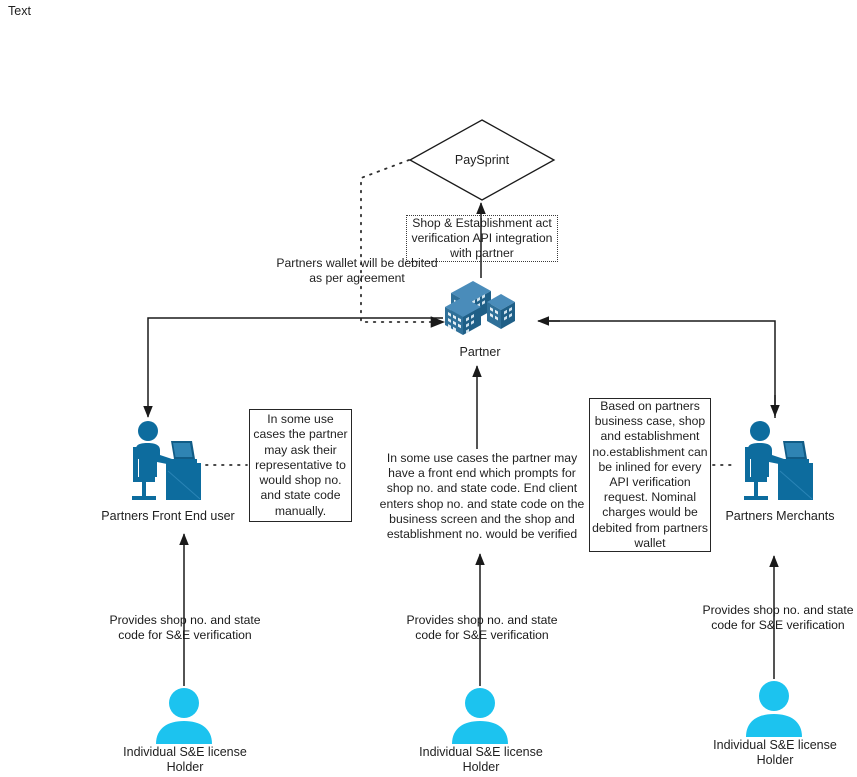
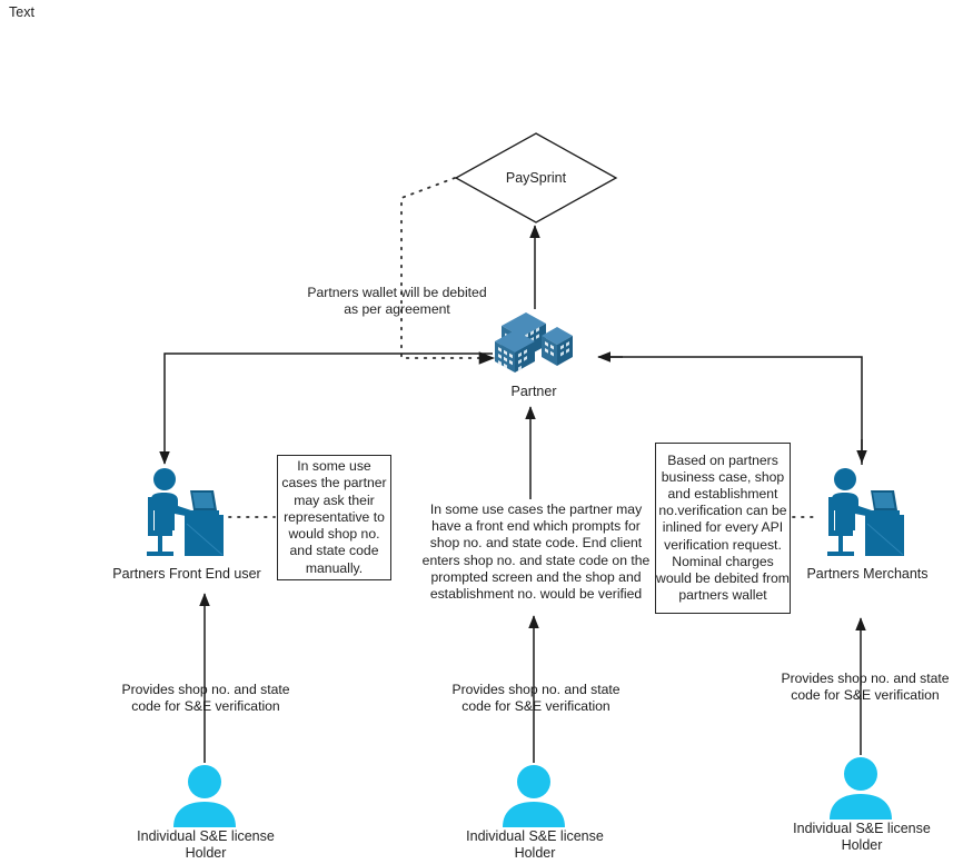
  Text
  PaySprint
- Shop & Establishment act verification API integration with partner
  Partners wallet will be debited as per agreement
  In some use cases the partner may ask their representative to would shop no. and state code manually.
- In some use cases the partner may have a front end which prompts for shop no. and state code. End client enters shop no. and state code on the business screen and the shop and establishment no. would be verified
+ In some use cases the partner may have a front end which prompts for shop no. and state code. End client enters shop no. and state code on the prompted screen and the shop and establishment no. would be verified
- Based on partners business case, shop and establishment no.establishment can be inlined for every API verification request. Nominal charges would be debited from partners wallet
+ Based on partners business case, shop and establishment no.verification can be inlined for every API verification request. Nominal charges would be debited from partners wallet
  Partner
  Partners Front End user
  Partners Merchants
  Individual S&E license
  Holder
  Individual S&E license
  Holder
  Individual S&E license
  Holder
  Provides shop no. and state code for S&E verification
  Provides shop no. and state code for S&E verification
  Provides shop no. and state code for S&E verification
